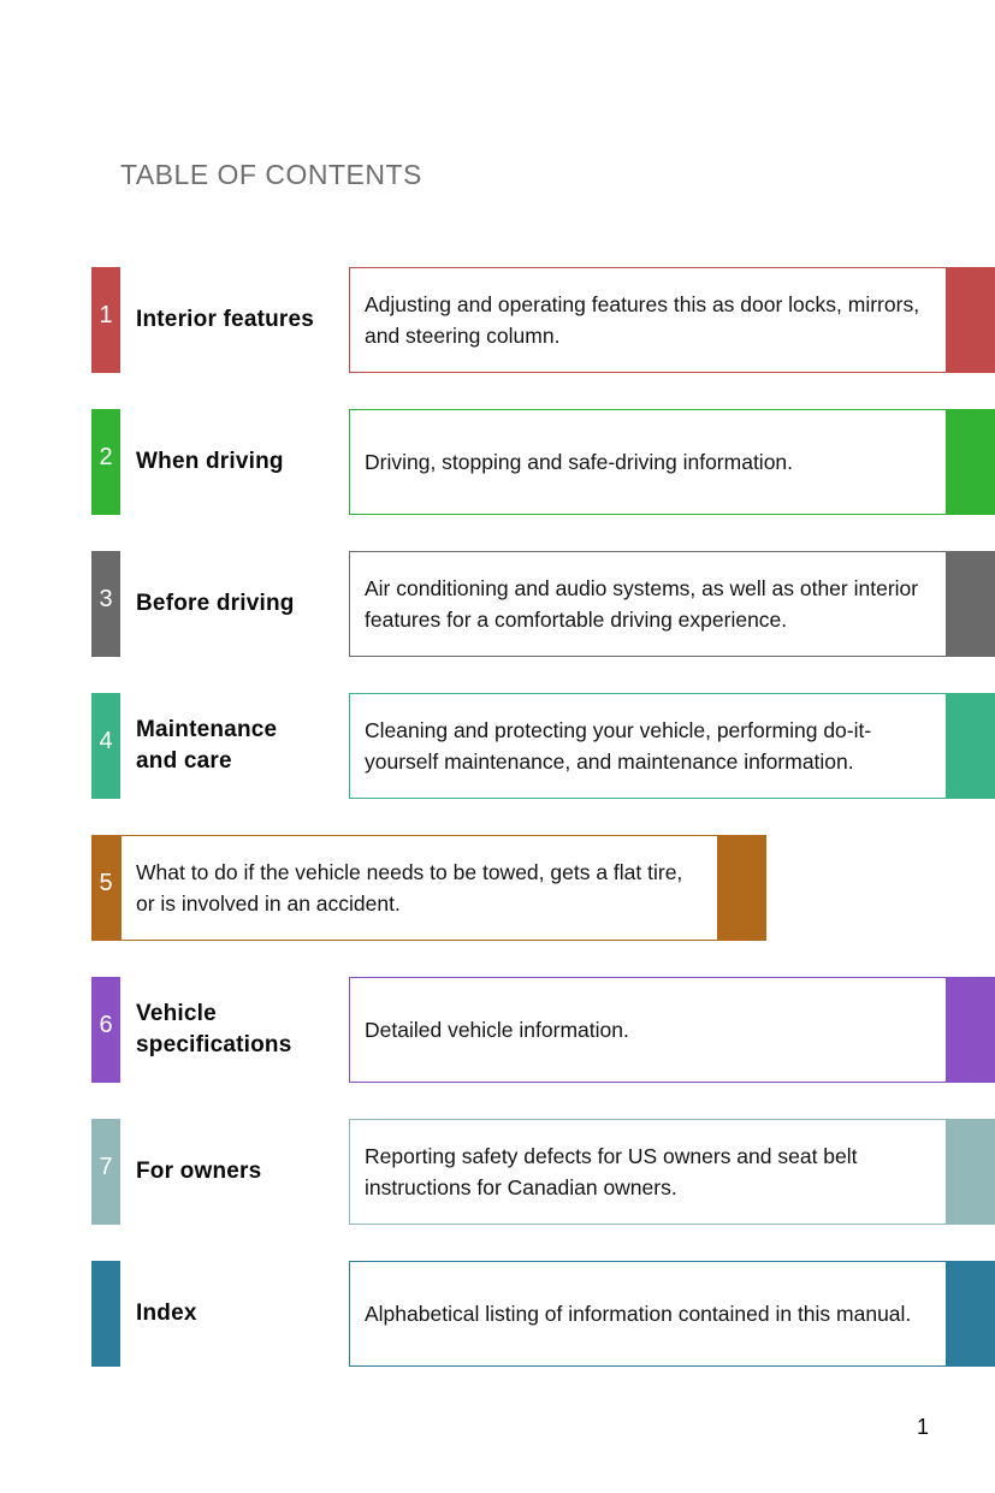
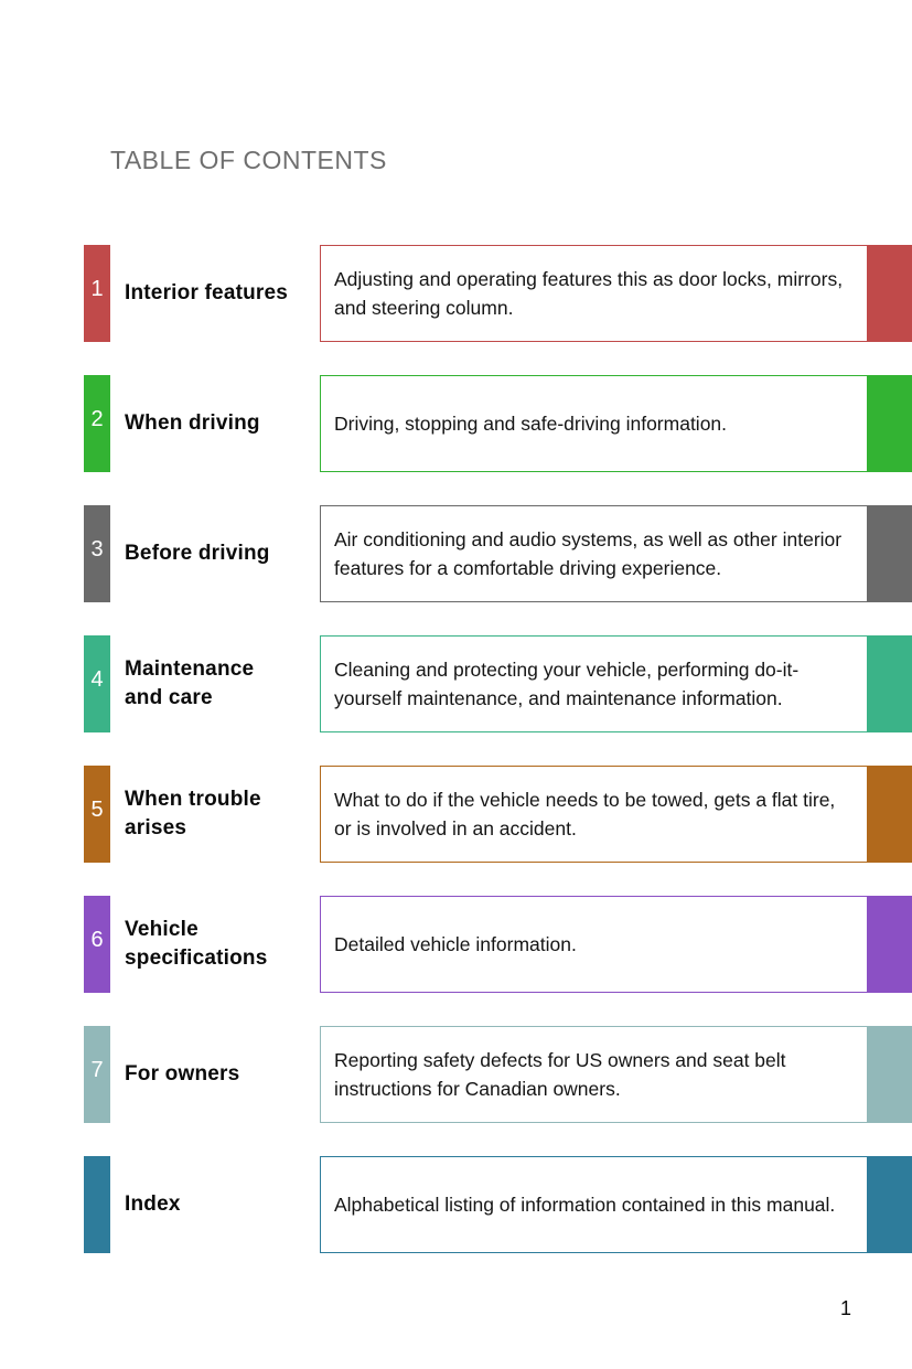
  TABLE OF CONTENTS
  1
  Interior features
  Adjusting and operating features this as door locks, mirrors, and steering column.
  2
  When driving
  Driving, stopping and safe-driving information.
  3
  Before driving
  Air conditioning and audio systems, as well as other interior features for a comfortable driving experience.
  4
  Maintenance
  and care
  Cleaning and protecting your vehicle, performing do-it-yourself maintenance, and maintenance information.
  5
+ When trouble
+ arises
  What to do if the vehicle needs to be towed, gets a flat tire, or is involved in an accident.
  6
  Vehicle
  specifications
  Detailed vehicle information.
  7
  For owners
  Reporting safety defects for US owners and seat belt instructions for Canadian owners.
  Index
  Alphabetical listing of information contained in this manual.
  1
